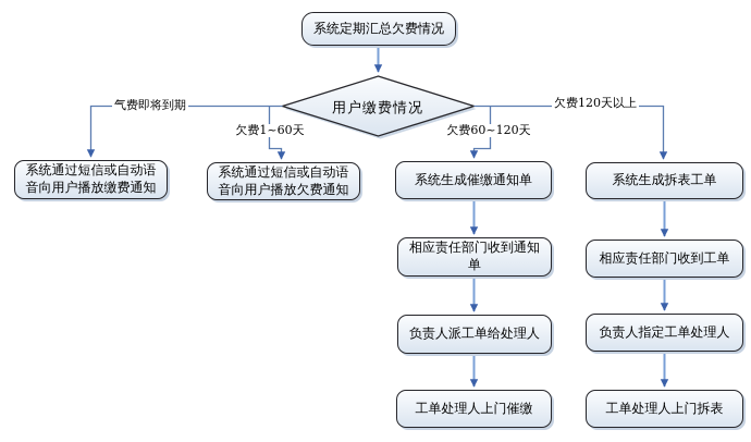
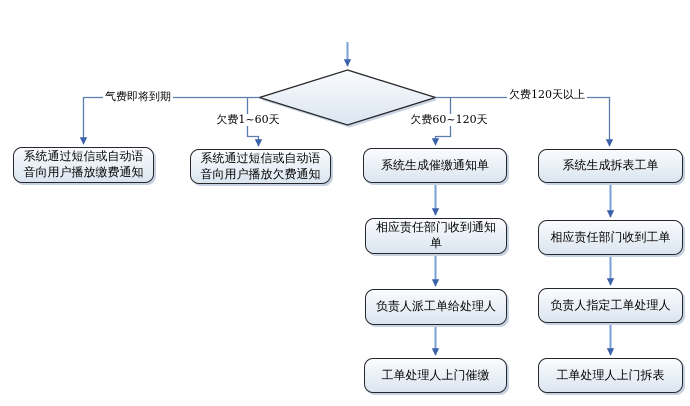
- 系统定期汇总欠费情况
- 用户缴费情况
  系统通过短信或自动语音向用户播放缴费通知
  系统通过短信或自动语音向用户播放欠费通知
  系统生成催缴通知单
  系统生成拆表工单
  相应责任部门收到通知单
  相应责任部门收到工单
  负责人派工单给处理人
  负责人指定工单处理人
  工单处理人上门催缴
  工单处理人上门拆表
  气费即将到期
  欠费1~60天
  欠费60~120天
  欠费120天以上
